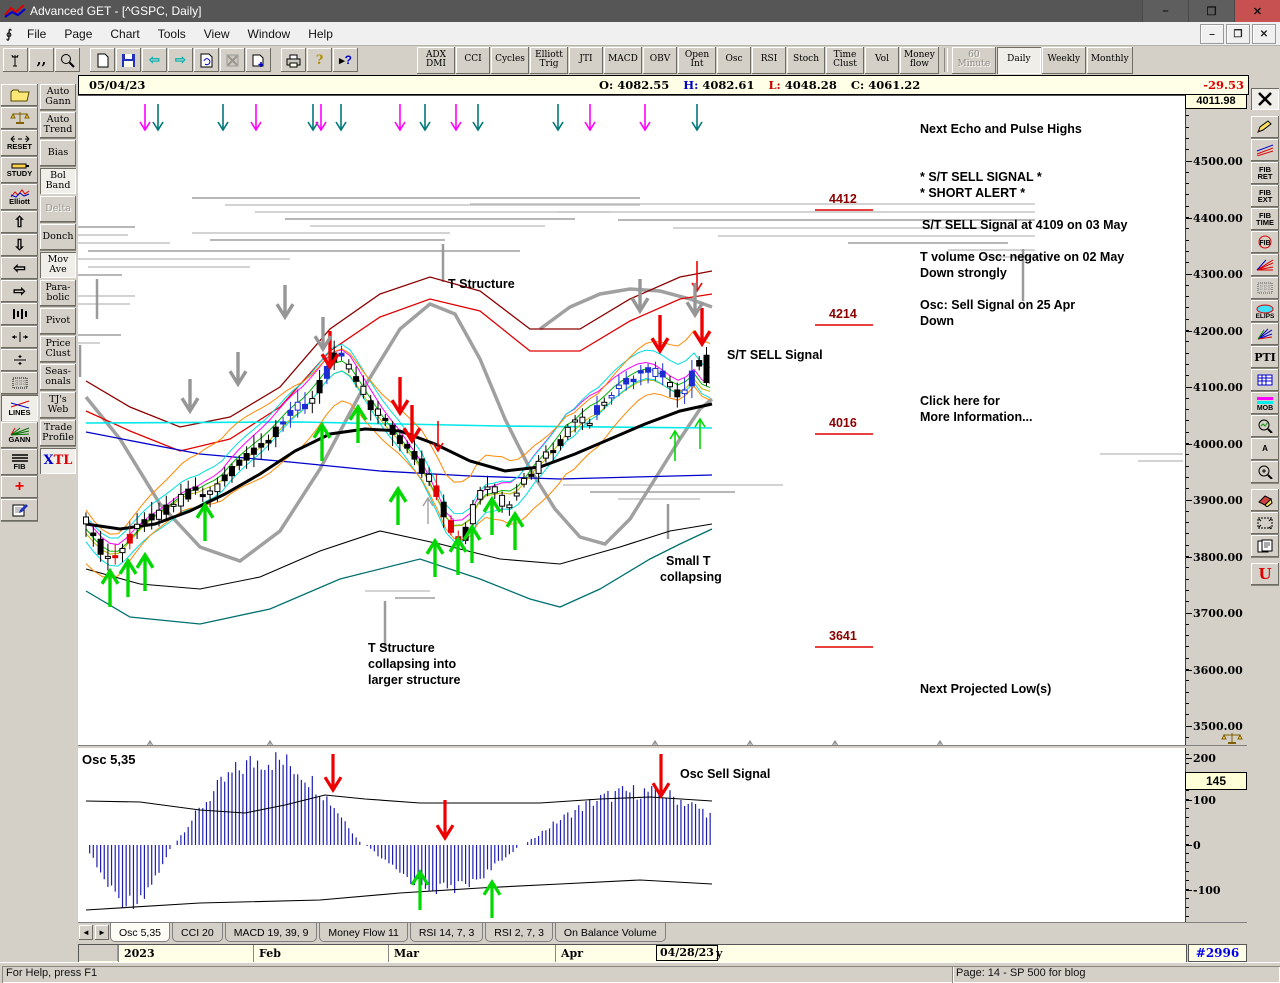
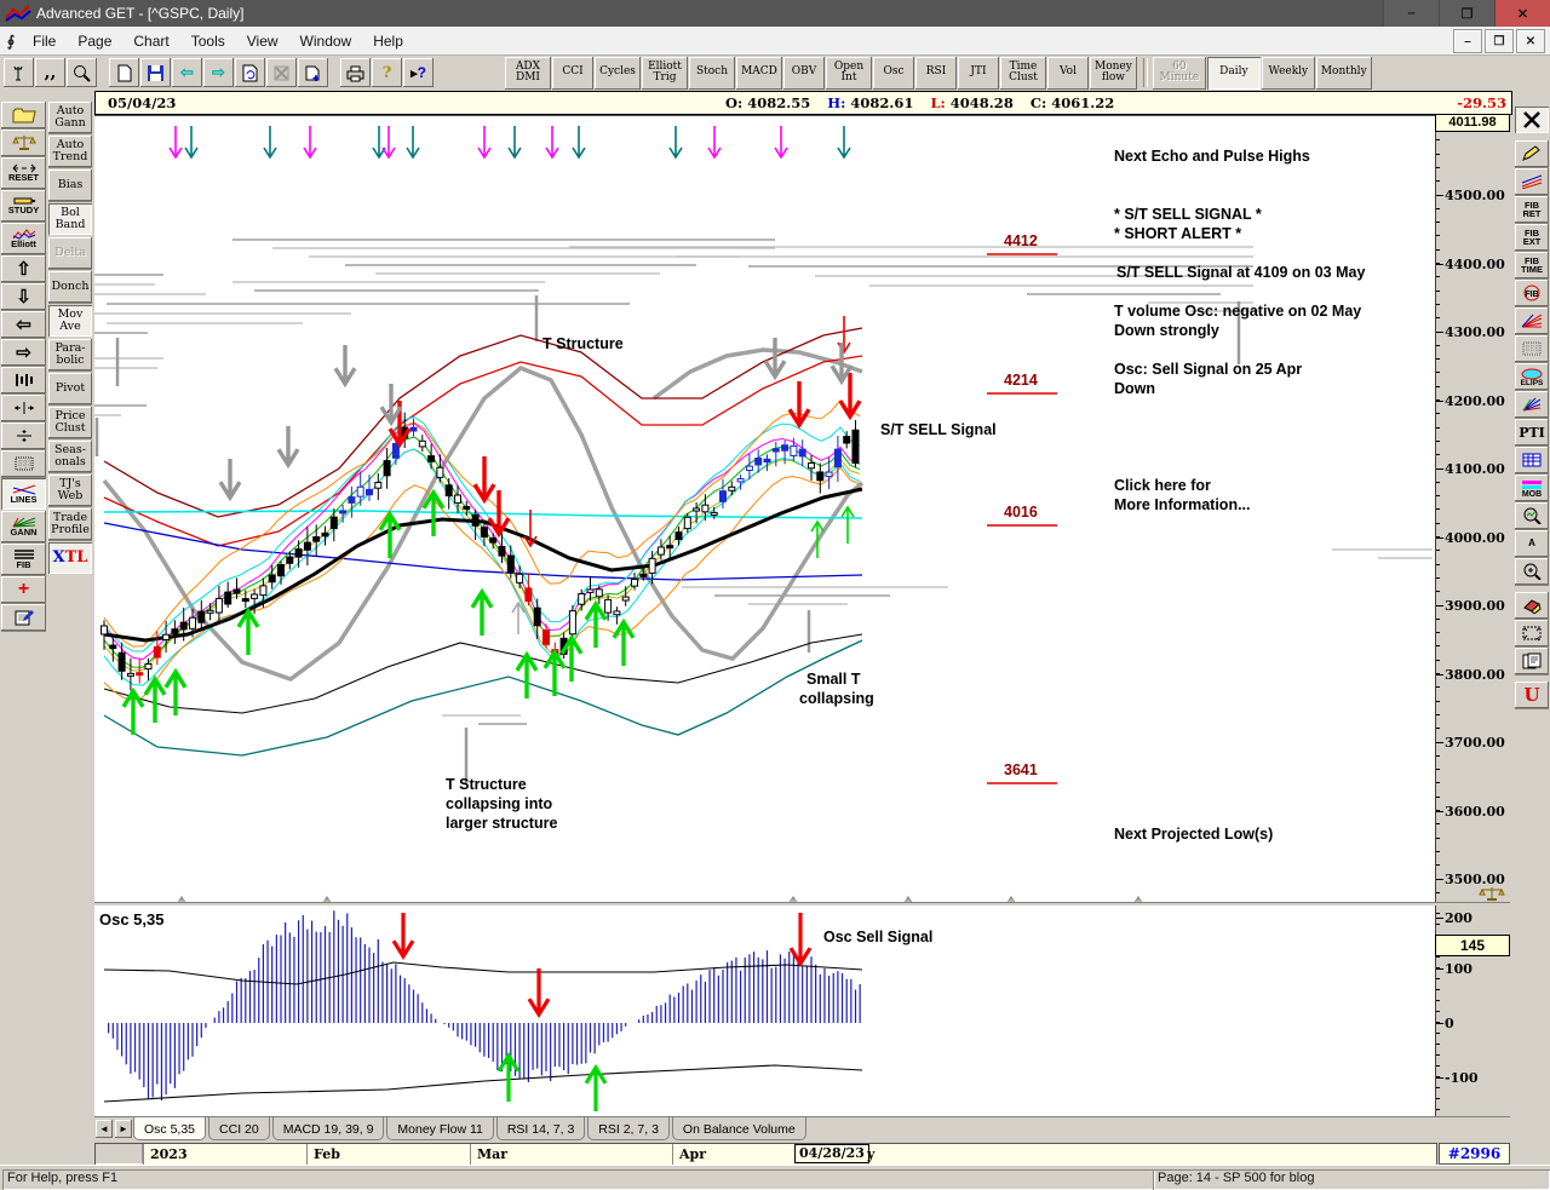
  Advanced GET - [^GSPC, Daily]
  –
  ❐
  ✕
  ∮
  File Page Chart Tools View Window Help
  –
  ❐
  ✕
  ,,
  ⇦
  ⇨
  ?
  ▸?
  ADX
  DMI
  CCI
  Cycles
  Elliott
  Trig
- JTI
+ Stoch
  MACD
  OBV
  Open
  Int
  Osc
  RSI
- Stoch
+ JTI
  Time
  Clust
  Vol
  Money
  flow
  60
  Minute
  Daily
  Weekly
  Monthly
  RESET
  STUDY
  Elliott
  ⇧
  ⇩
  ⇦
  ⇨
  LINES
  GANN
  FIB
  +
  Auto
  Gann
  Auto
  Trend
  Bias
  Bol
  Band
  Delta
  Donch
  Mov
  Ave
  Para-
  bolic
  Pivot
  Price
  Clust
  Seas-
  onals
  TJ's
  Web
  Trade
  Profile
  XTL
  05/04/23
  O: 4082.55
  H: 4082.61
  L: 4048.28
  C: 4061.22
  -29.53
  4412
  4214
  4016
  3641
  Next Echo and Pulse Highs
  * S/T SELL SIGNAL *
  * SHORT ALERT *
  S/T SELL Signal at 4109 on 03 May
  T volume Osc: negative on 02 May
  Down strongly
  Osc: Sell Signal on 25 Apr
  Down
  Click here for
  More Information...
  Next Projected Low(s)
  T Structure
  S/T SELL Signal
  Small T
  collapsing
  T Structure
  collapsing into
  larger structure
  4500.00
  4400.00
  4300.00
  4200.00
  4100.00
  4000.00
  3900.00
  3800.00
  3700.00
  3600.00
  3500.00
  4011.98
  Osc 5,35
  Osc Sell Signal
  200
  100
  0
  -100
  145
  ◄
  ►
  Osc 5,35
  CCI 20
  MACD 19, 39, 9
  Money Flow 11
  RSI 14, 7, 3
  RSI 2, 7, 3
  On Balance Volume
  2023
  Feb
  Mar
  Apr
  04/28/23
  y
  #2996
  FIB
  RET
  FIB
  EXT
  FIB
  TIME
  PTI
  A
  U
  For Help, press F1
  Page: 14 - SP 500 for blog
